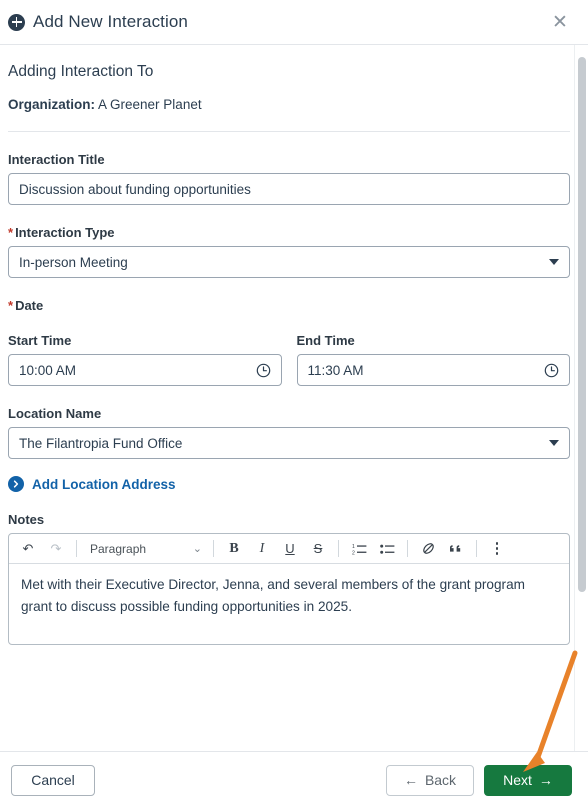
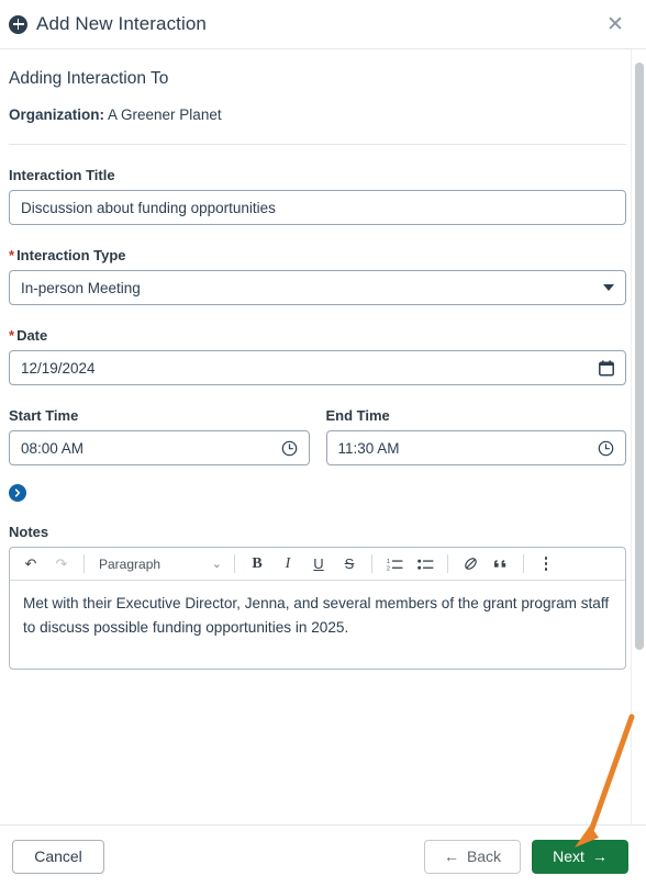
  Add New Interaction
  ✕
  Adding Interaction To
  Organization: A Greener Planet
  Interaction Title
  Discussion about funding opportunities
  * Interaction Type
  In-person Meeting
  * Date
+ 12/19/2024
  Start Time
- 10:00 AM
+ 08:00 AM
  End Time
  11:30 AM
- Location Name
- The Filantropia Fund Office
- Add Location Address
  Notes
  ↶
  ↷
  Paragraph
  ⌄
  B
  I
  U
  S
- Met with their Executive Director, Jenna, and several members of the grant program grant to discuss possible funding opportunities in 2025.
+ Met with their Executive Director, Jenna, and several members of the grant program staff to discuss possible funding opportunities in 2025.
  Cancel
  ←
  Back
  Next
  →
